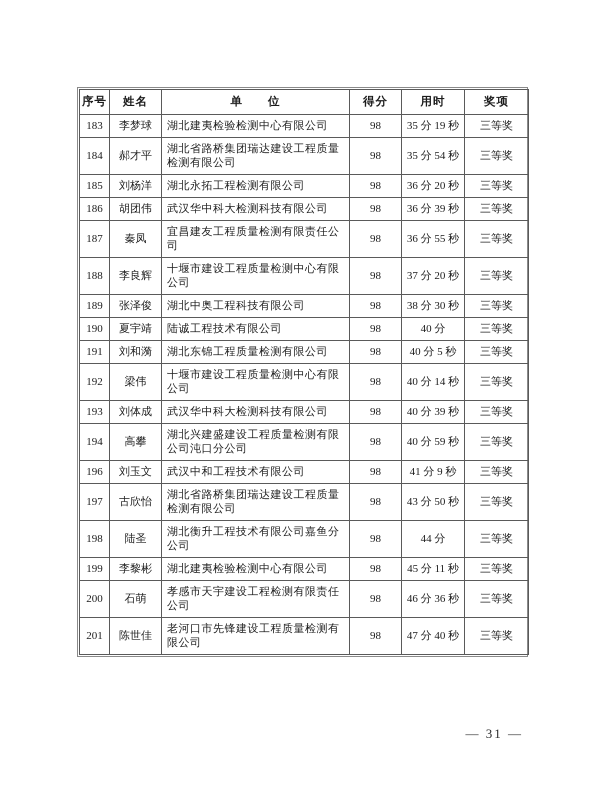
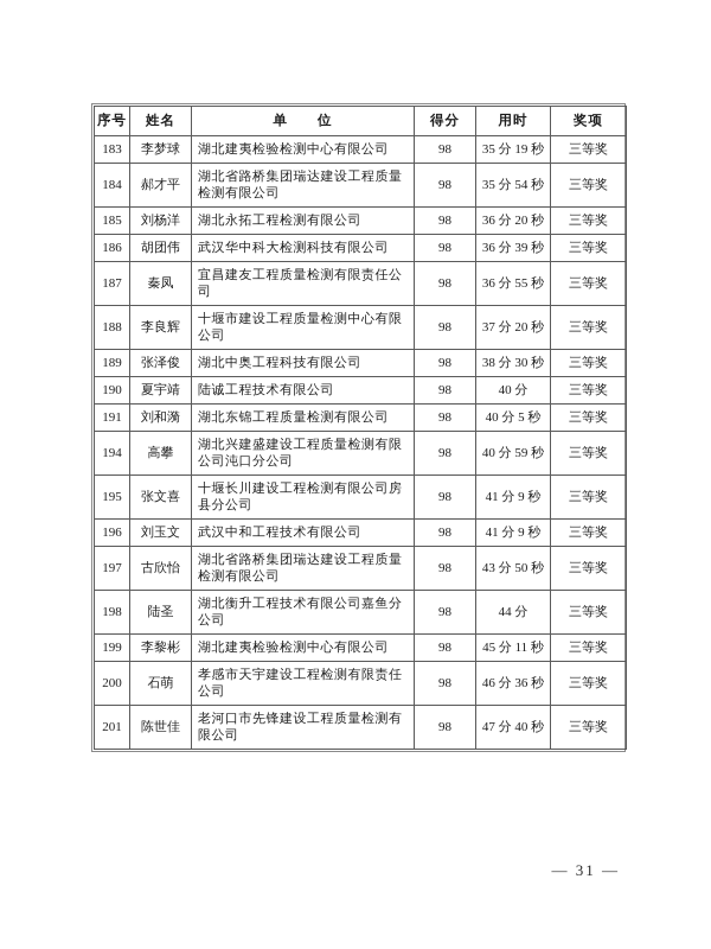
  序号	姓名	单 位	得分	用时	奖项
  183	李梦球	湖北建夷检验检测中心有限公司	98	35 分 19 秒	三等奖
  184	郝才平	湖北省路桥集团瑞达建设工程质量检测有限公司	98	35 分 54 秒	三等奖
  185	刘杨洋	湖北永拓工程检测有限公司	98	36 分 20 秒	三等奖
  186	胡团伟	武汉华中科大检测科技有限公司	98	36 分 39 秒	三等奖
  187	秦凤	宜昌建友工程质量检测有限责任公司	98	36 分 55 秒	三等奖
  188	李良辉	十堰市建设工程质量检测中心有限公司	98	37 分 20 秒	三等奖
  189	张泽俊	湖北中奥工程科技有限公司	98	38 分 30 秒	三等奖
  190	夏宇靖	陆诚工程技术有限公司	98	40 分	三等奖
  191	刘和漪	湖北东锦工程质量检测有限公司	98	40 分 5 秒	三等奖
- 192	梁伟	十堰市建设工程质量检测中心有限公司	98	40 分 14 秒	三等奖
- 193	刘体成	武汉华中科大检测科技有限公司	98	40 分 39 秒	三等奖
  194	高攀	湖北兴建盛建设工程质量检测有限公司沌口分公司	98	40 分 59 秒	三等奖
+ 195	张文喜	十堰长川建设工程检测有限公司房县分公司	98	41 分 9 秒	三等奖
  196	刘玉文	武汉中和工程技术有限公司	98	41 分 9 秒	三等奖
  197	古欣怡	湖北省路桥集团瑞达建设工程质量检测有限公司	98	43 分 50 秒	三等奖
  198	陆圣	湖北衡升工程技术有限公司嘉鱼分公司	98	44 分	三等奖
  199	李黎彬	湖北建夷检验检测中心有限公司	98	45 分 11 秒	三等奖
  200	石萌	孝感市天宇建设工程检测有限责任公司	98	46 分 36 秒	三等奖
  201	陈世佳	老河口市先锋建设工程质量检测有限公司	98	47 分 40 秒	三等奖
  — 31 —
